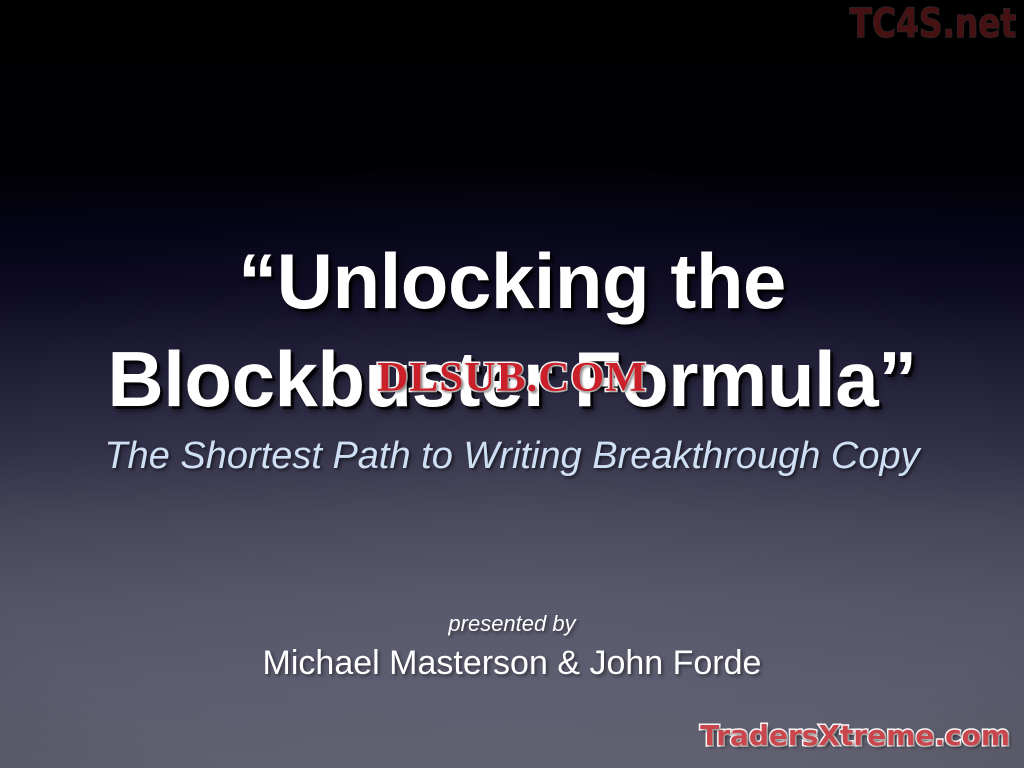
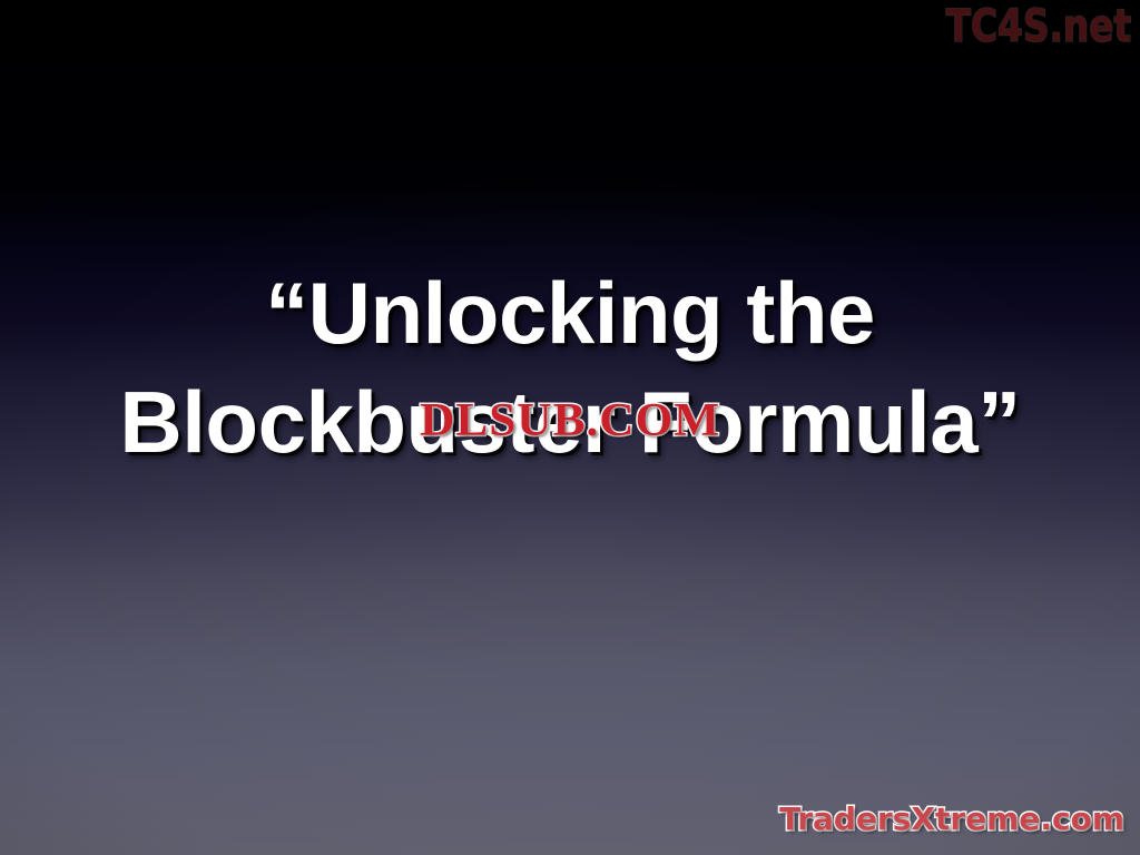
  TC4S.net
  “Unlocking the
  Blockbuster Formula”
  DLSUB.COM
- The Shortest Path to Writing Breakthrough Copy
- presented by
- Michael Masterson & John Forde
  TradersXtreme.com
